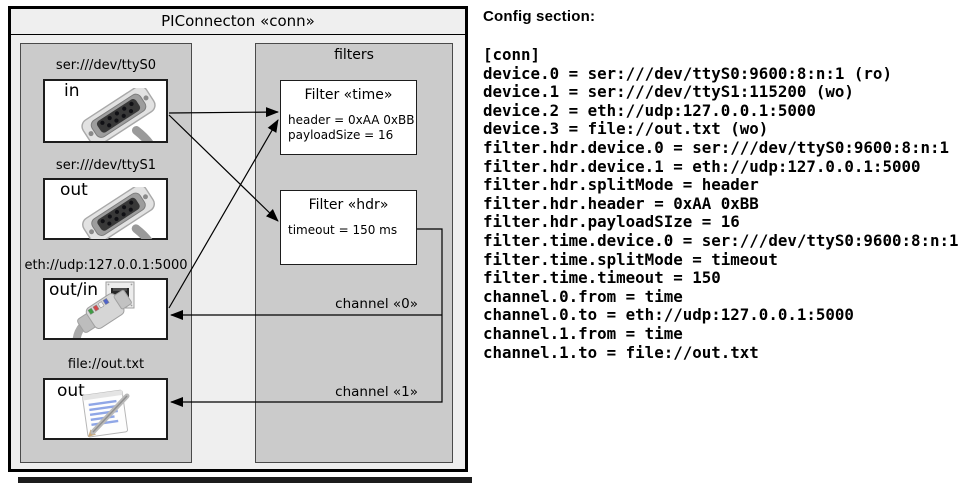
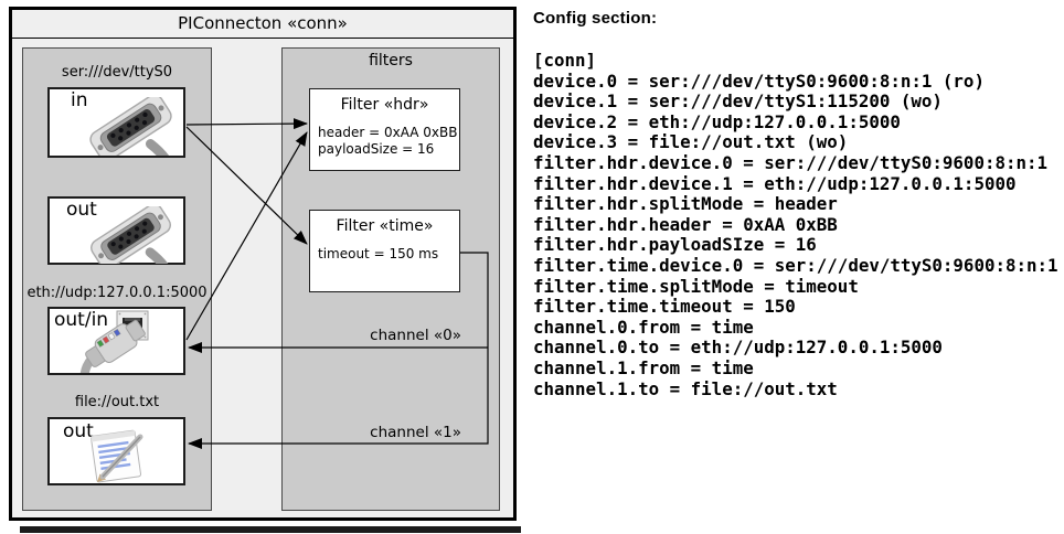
  PIConnecton «conn»
  filters
  ser:///dev/ttyS0
  in
- ser:///dev/ttyS1
  out
  eth://udp:127.0.0.1:5000
  out/in
  file://out.txt
  out
- Filter «time»
+ Filter «hdr»
  header = 0xAA 0xBB
  payloadSize = 16
- Filter «hdr»
+ Filter «time»
  timeout = 150 ms
  channel «0»
  channel «1»
  Config section:
  [conn]
  device.0 = ser:///dev/ttyS0:9600:8:n:1 (ro)
  device.1 = ser:///dev/ttyS1:115200 (wo)
  device.2 = eth://udp:127.0.0.1:5000
  device.3 = file://out.txt (wo)
  filter.hdr.device.0 = ser:///dev/ttyS0:9600:8:n:1
  filter.hdr.device.1 = eth://udp:127.0.0.1:5000
  filter.hdr.splitMode = header
  filter.hdr.header = 0xAA 0xBB
  filter.hdr.payloadSIze = 16
  filter.time.device.0 = ser:///dev/ttyS0:9600:8:n:1
  filter.time.splitMode = timeout
  filter.time.timeout = 150
  channel.0.from = time
  channel.0.to = eth://udp:127.0.0.1:5000
  channel.1.from = time
  channel.1.to = file://out.txt
